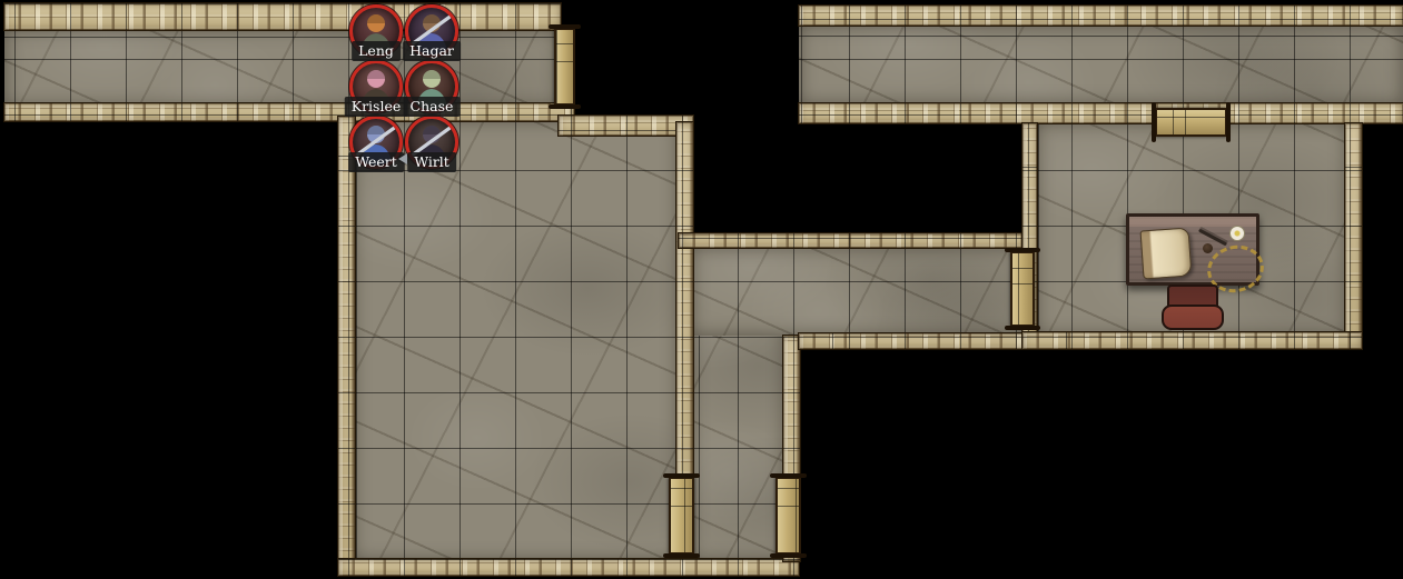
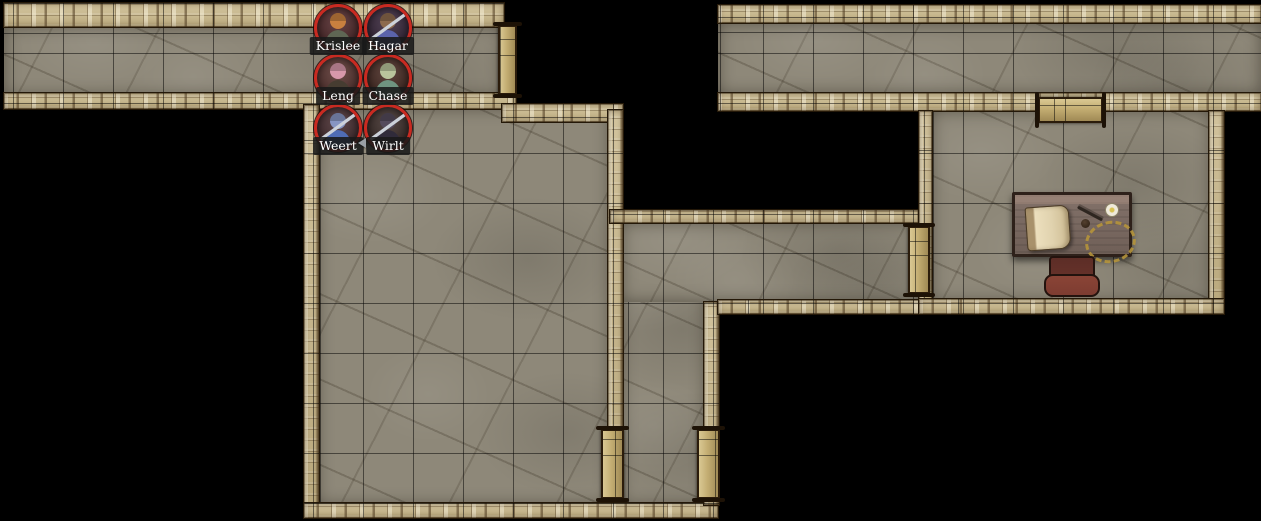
- Leng
+ Krislee
  Hagar
- Krislee
+ Leng
  Chase
  Weert
  Wirlt
